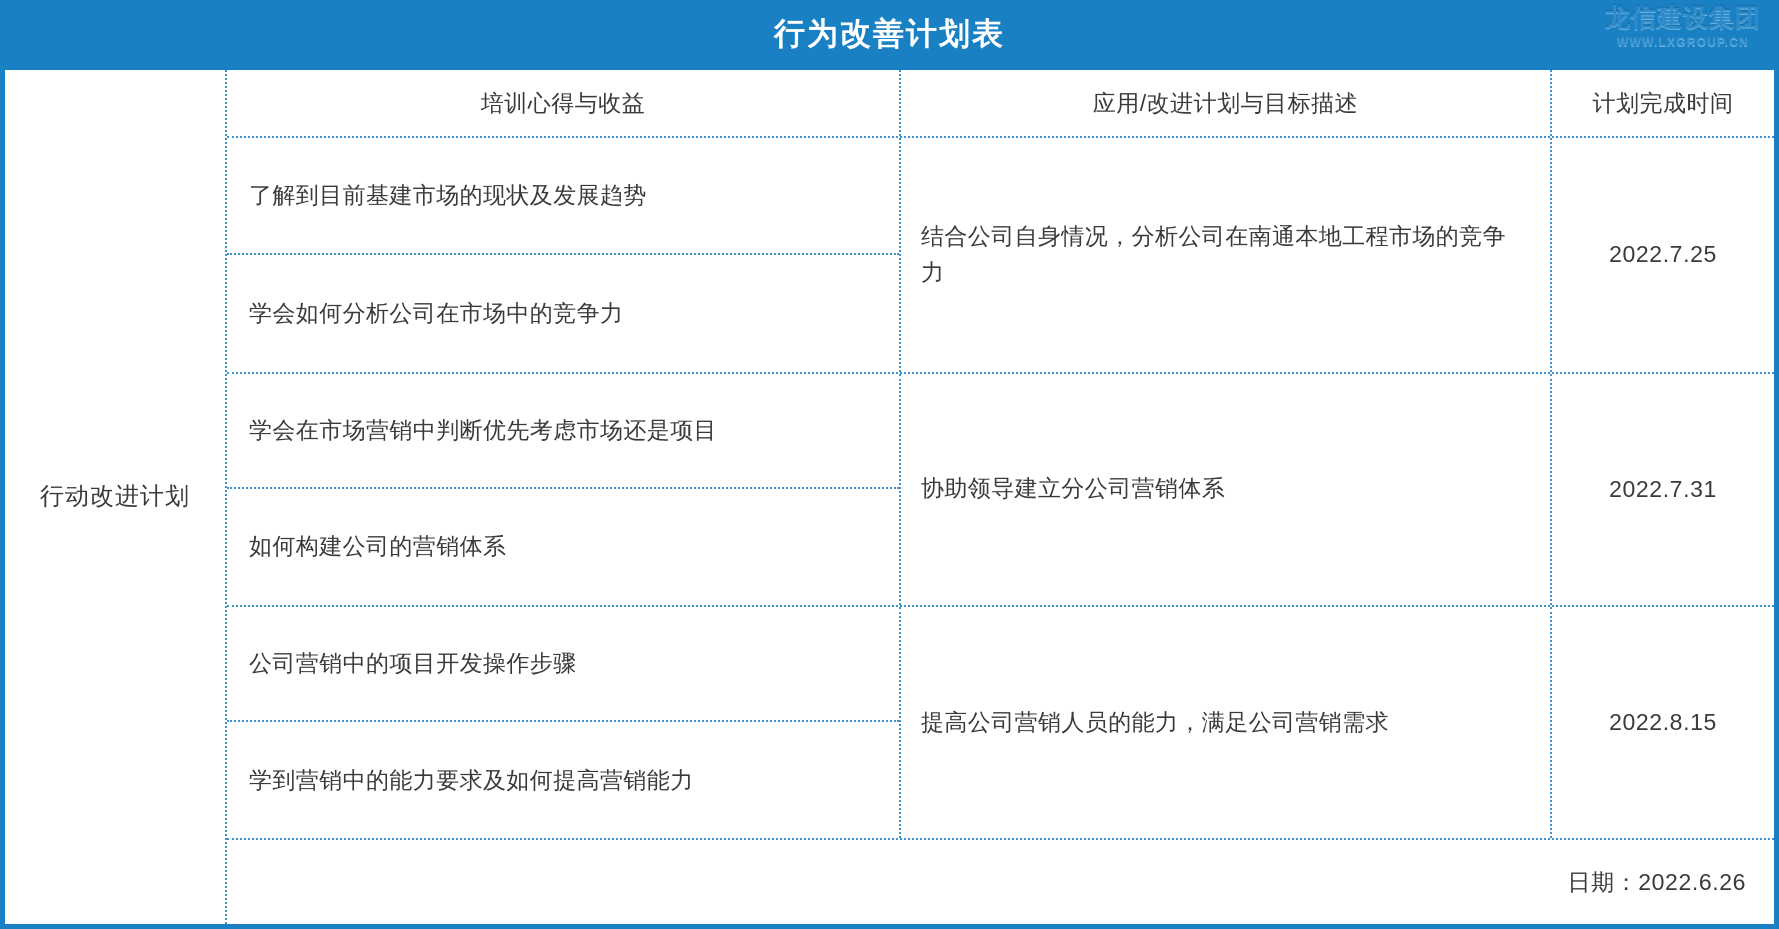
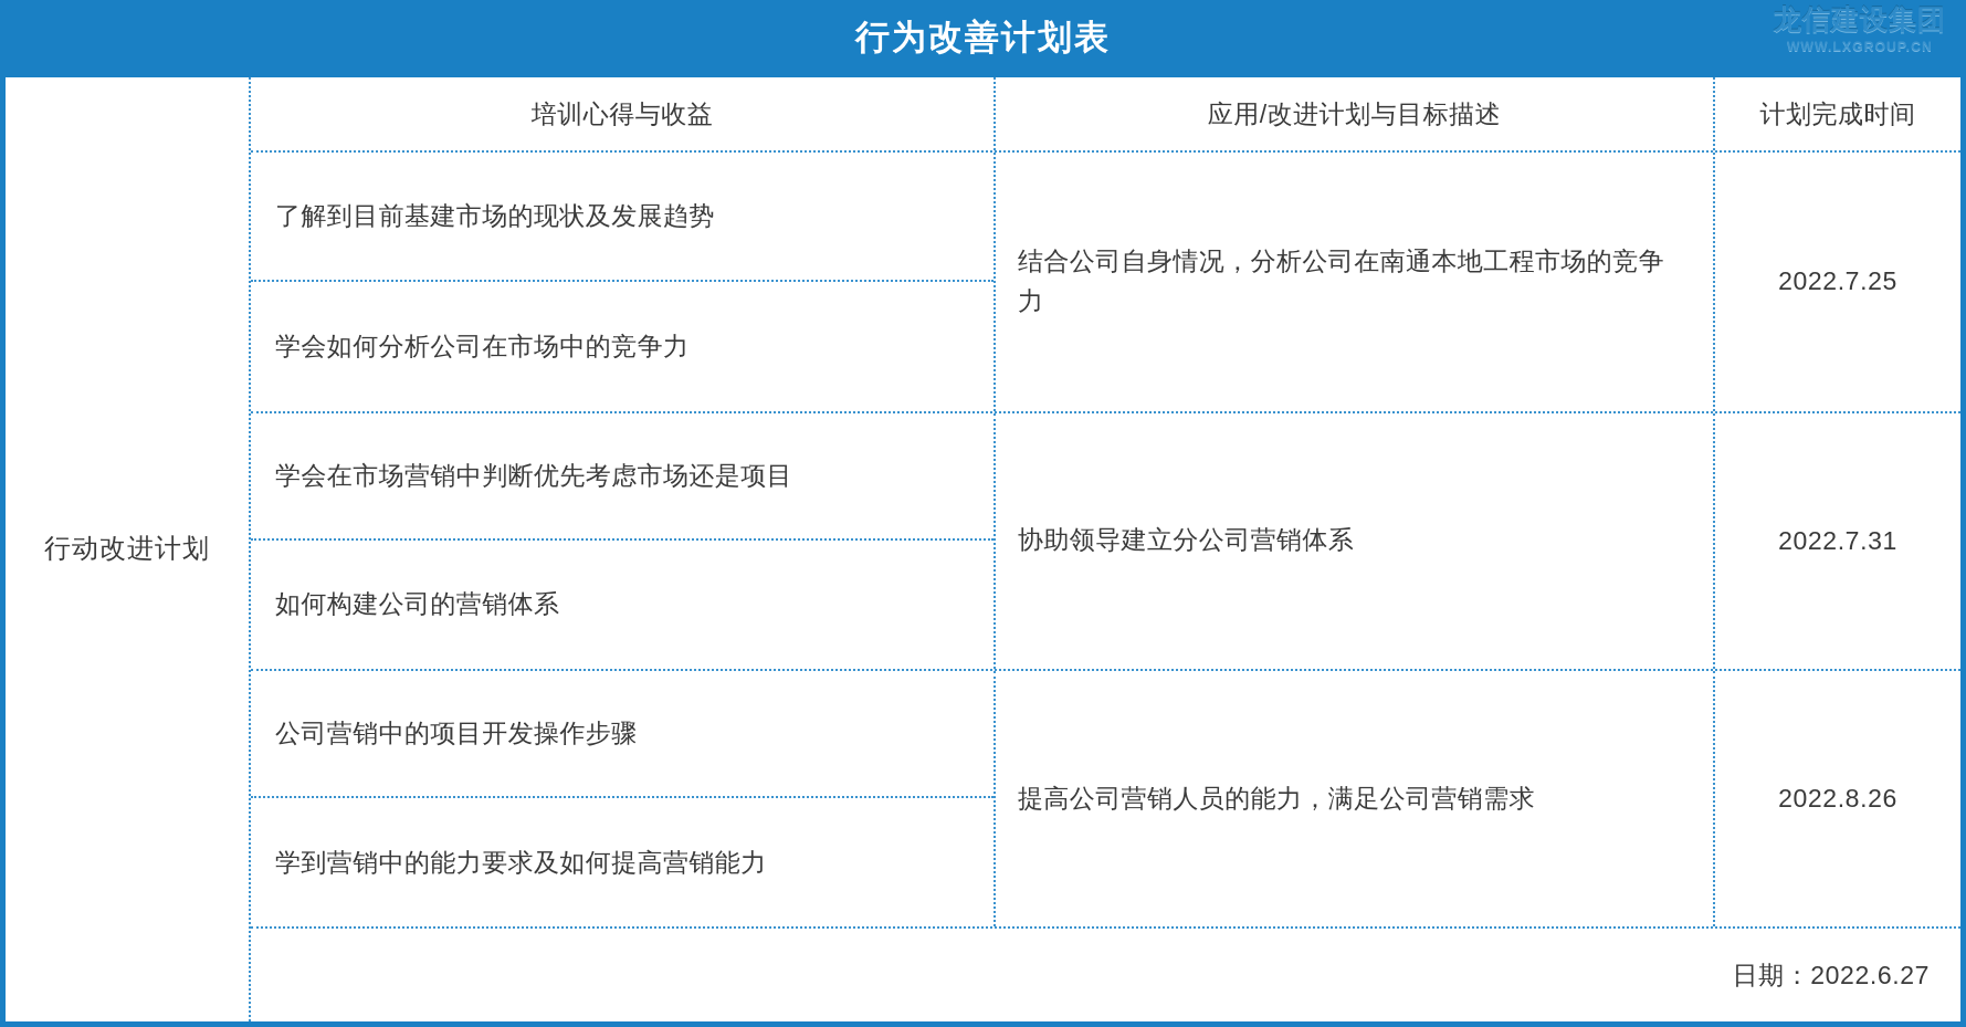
  行为改善计划表
  龙信建设集团
  WWW.LXGROUP.CN
  行动改进计划
  培训心得与收益
  应用/改进计划与目标描述
  计划完成时间
  了解到目前基建市场的现状及发展趋势
  学会如何分析公司在市场中的竞争力
  结合公司自身情况，分析公司在南通本地工程市场的竞争力
  2022.7.25
  学会在市场营销中判断优先考虑市场还是项目
  如何构建公司的营销体系
  协助领导建立分公司营销体系
  2022.7.31
  公司营销中的项目开发操作步骤
  学到营销中的能力要求及如何提高营销能力
  提高公司营销人员的能力，满足公司营销需求
- 2022.8.15
+ 2022.8.26
- 日期：2022.6.26
+ 日期：2022.6.27
